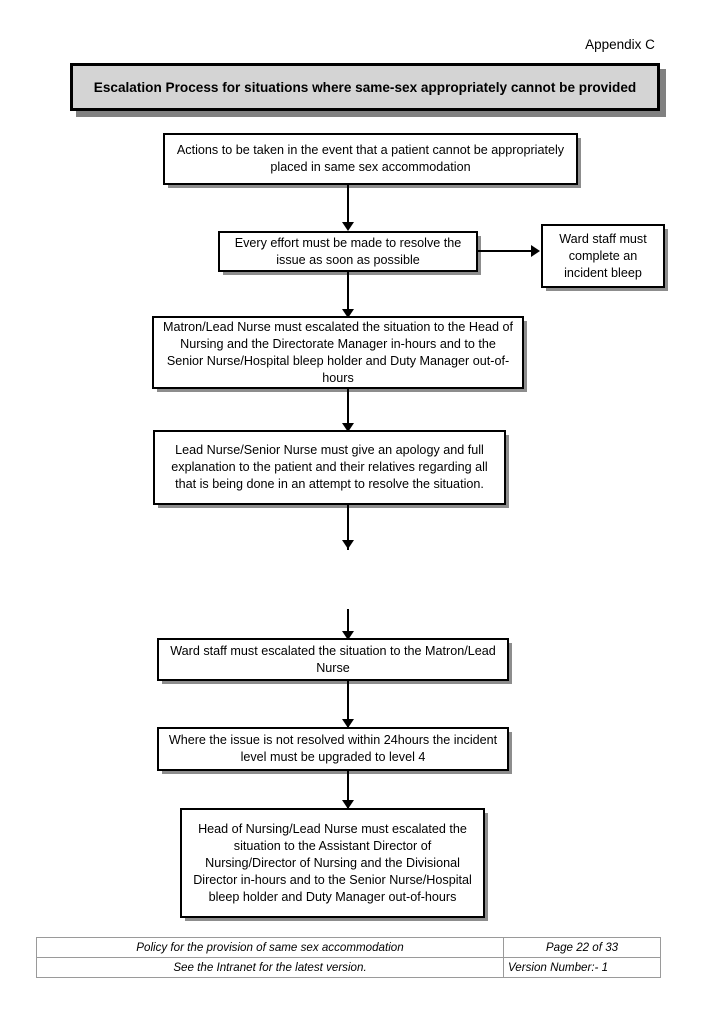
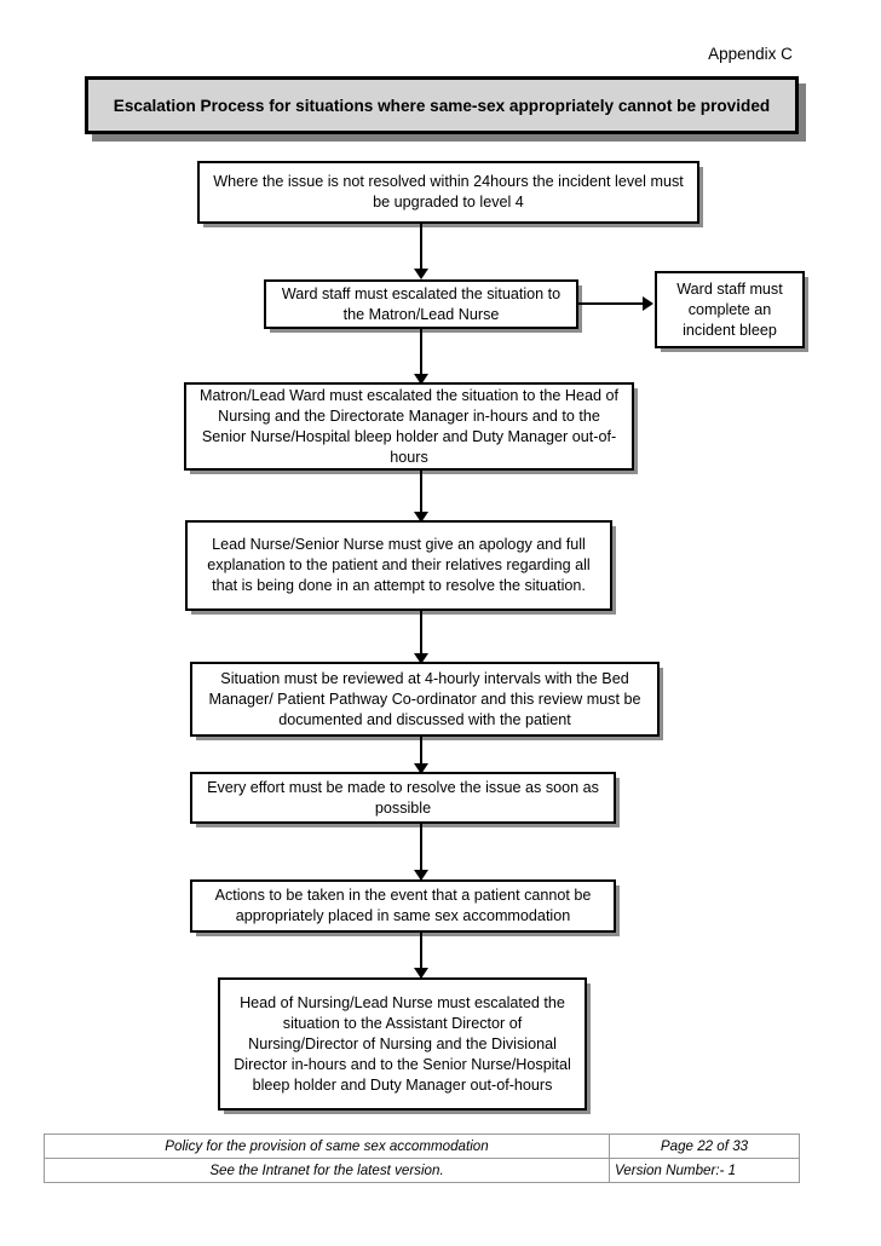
  Appendix C
  Escalation Process for situations where same-sex appropriately cannot be provided
- Actions to be taken in the event that a patient cannot be appropriately placed in same sex accommodation
+ Where the issue is not resolved within 24hours the incident level must be upgraded to level 4
- Every effort must be made to resolve the issue as soon as possible
+ Ward staff must escalated the situation to the Matron/Lead Nurse
  Ward staff must complete an incident bleep
- Matron/Lead Nurse must escalated the situation to the Head of Nursing and the Directorate Manager in-hours and to the Senior Nurse/Hospital bleep holder and Duty Manager out-of-hours
+ Matron/Lead Ward must escalated the situation to the Head of Nursing and the Directorate Manager in-hours and to the Senior Nurse/Hospital bleep holder and Duty Manager out-of-hours
  Lead Nurse/Senior Nurse must give an apology and full explanation to the patient and their relatives regarding all that is being done in an attempt to resolve the situation.
+ Situation must be reviewed at 4-hourly intervals with the Bed Manager/ Patient Pathway Co-ordinator and this review must be documented and discussed with the patient
- Ward staff must escalated the situation to the Matron/Lead Nurse
+ Every effort must be made to resolve the issue as soon as possible
- Where the issue is not resolved within 24hours the incident level must be upgraded to level 4
+ Actions to be taken in the event that a patient cannot be appropriately placed in same sex accommodation
  Head of Nursing/Lead Nurse must escalated the situation to the Assistant Director of Nursing/Director of Nursing and the Divisional Director in-hours and to the Senior Nurse/Hospital bleep holder and Duty Manager out-of-hours
  Policy for the provision of same sex accommodation	Page 22 of 33
  See the Intranet for the latest version.	Version Number:- 1
